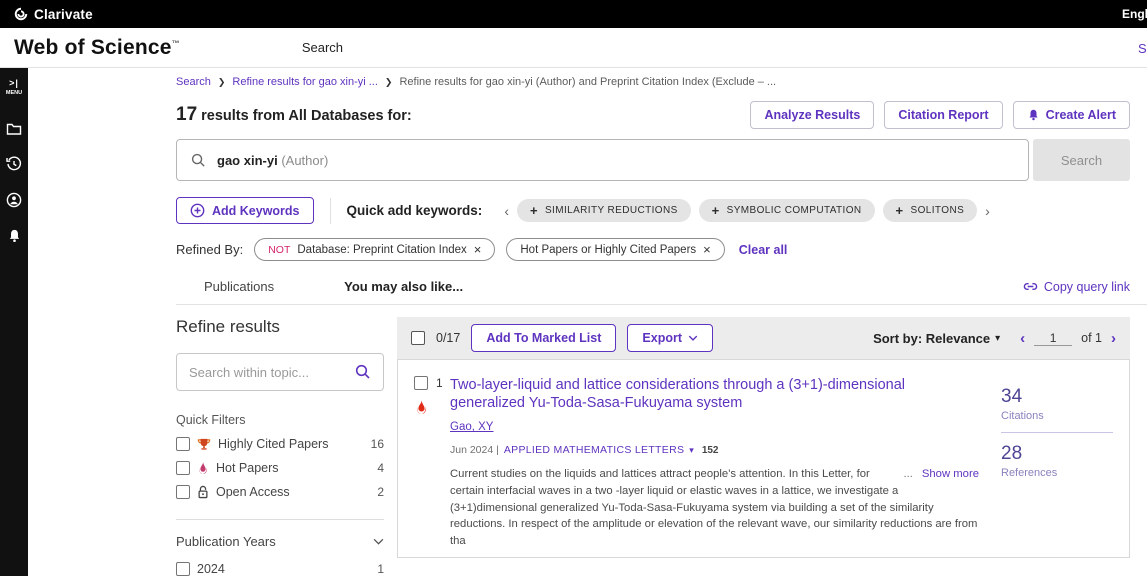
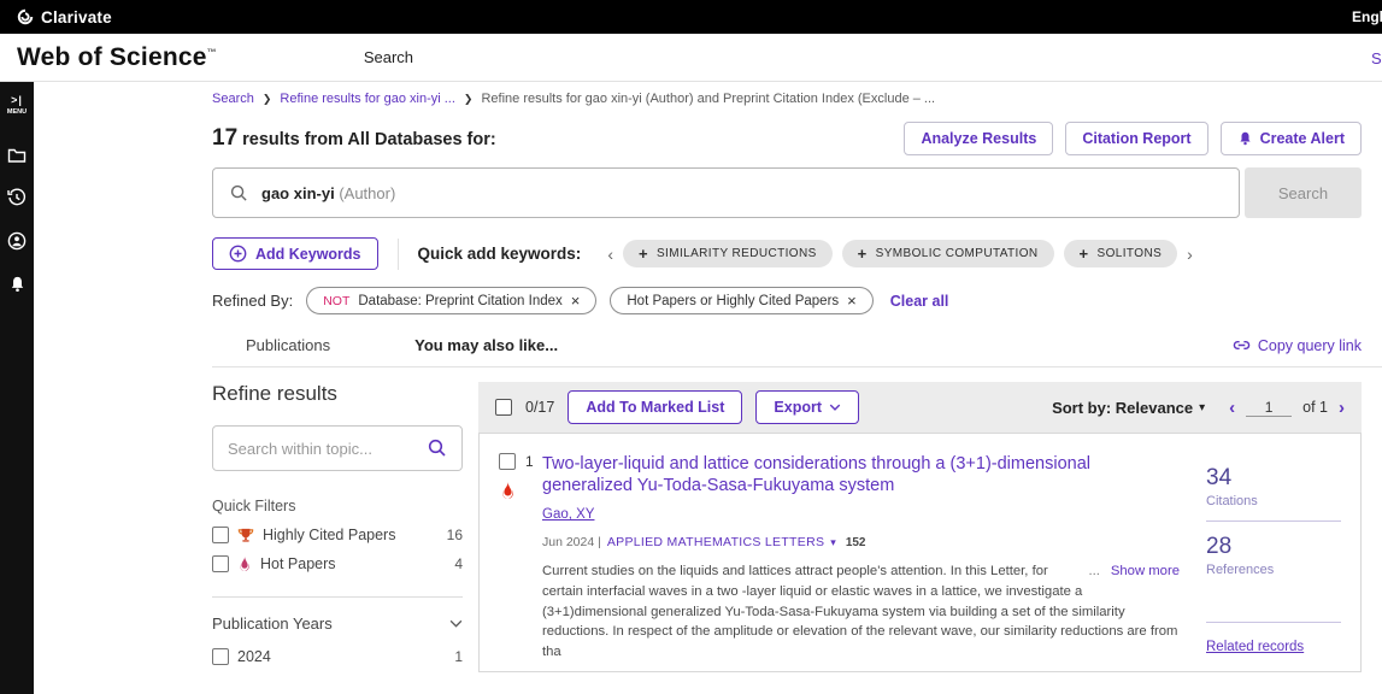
  Clarivate
  Web of Science™
  Search
  >|
  Search
  ❯
  Refine results for gao xin-yi ...
  ❯
  Refine results for gao xin-yi (Author) and Preprint Citation Index (Exclude – ...
  17 results from All Databases for:
  Analyze Results
  Citation Report
  Create Alert
  gao xin-yi (Author)
  Search
  Add Keywords
  Quick add keywords:
  ‹
  +
  SIMILARITY REDUCTIONS
  +
  SYMBOLIC COMPUTATION
  +
  SOLITONS
  ›
  Refined By:
  NOT
  Database: Preprint Citation Index
  ×
  Hot Papers or Highly Cited Papers
  ×
  Clear all
  Publications
  You may also like...
  Copy query link
  Refine results
  Search within topic...
  Quick Filters
  Highly Cited Papers
  16
  Hot Papers
  4
- Open Access
- 2
  Publication Years
  2024
  1
  0/17
  Add To Marked List
  Export
  Sort by: Relevance
  ▾
  ‹
  1
  of 1
  ›
  1
  Two-layer-liquid and lattice considerations through a (3+1)-dimensional generalized Yu-Toda-Sasa-Fukuyama system
  Gao, XY
  Jun 2024 |
  APPLIED MATHEMATICS LETTERS
  ▾
  152
  ... Show more
  Current studies on the liquids and lattices attract people's attention. In this Letter, for certain interfacial waves in a two -layer liquid or elastic waves in a lattice, we investigate a (3+1)dimensional generalized Yu-Toda-Sasa-Fukuyama system via building a set of the similarity reductions. In respect of the amplitude or elevation of the relevant wave, our similarity reductions are from tha
  34
  Citations
  28
  References
+ Related records
